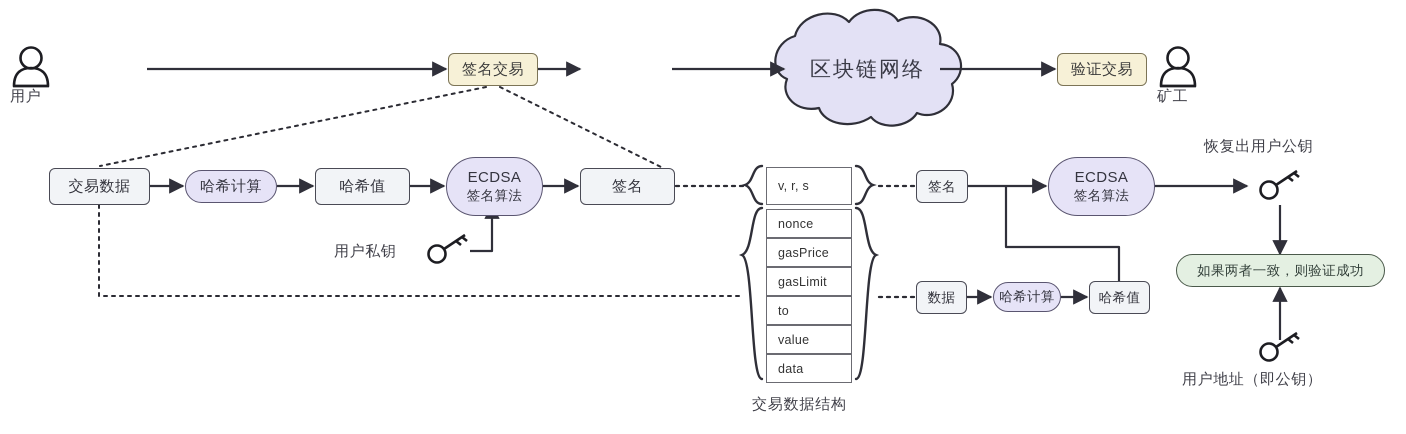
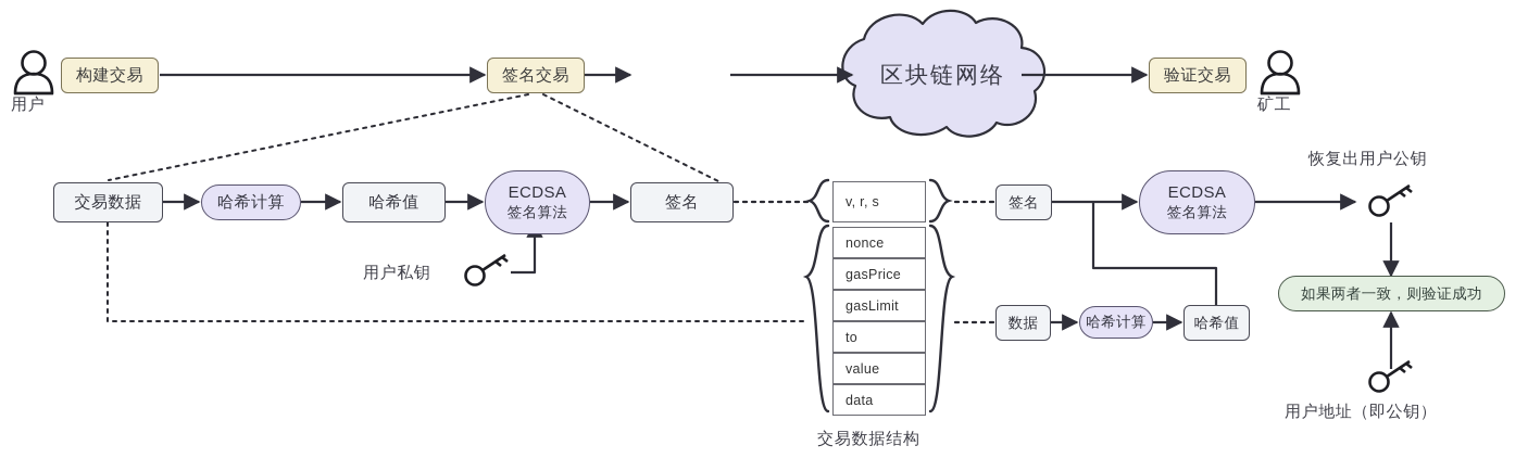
+ 构建交易
  用户
  签名交易
  区块链网络
  验证交易
  矿工
  交易数据
  哈希计算
  哈希值
  ECDSA
  签名算法
  签名
  用户私钥
  v, r, s
  nonce
  gasPrice
  gasLimit
  to
  value
  data
  交易数据结构
  签名
  数据
  哈希计算
  哈希值
  ECDSA
  签名算法
  恢复出用户公钥
  如果两者一致，则验证成功
  用户地址（即公钥）
